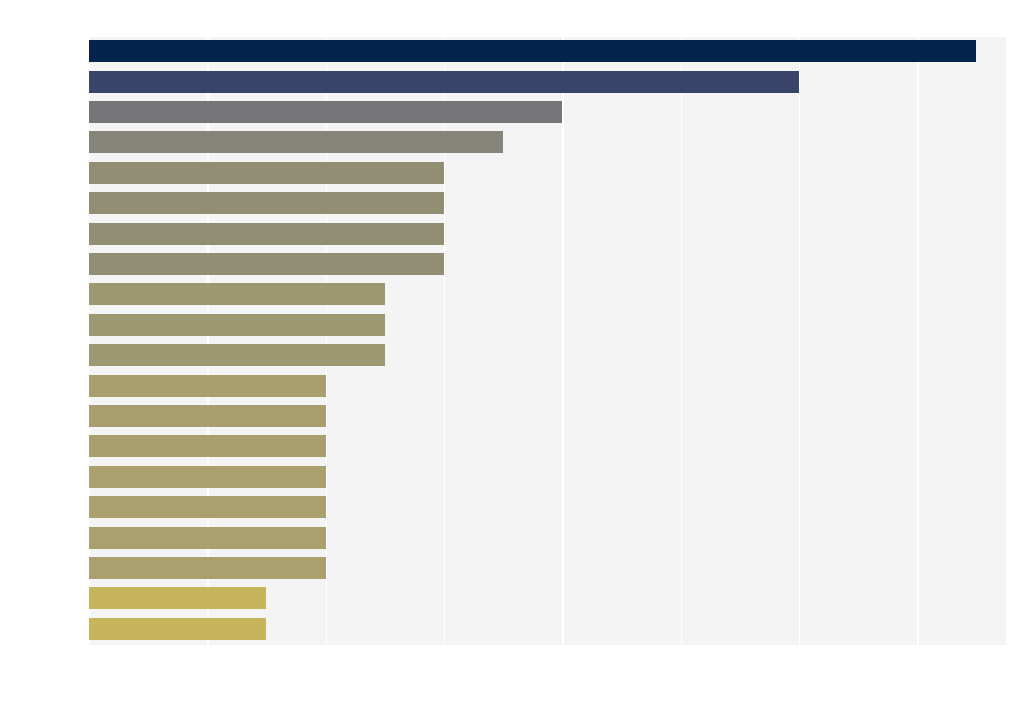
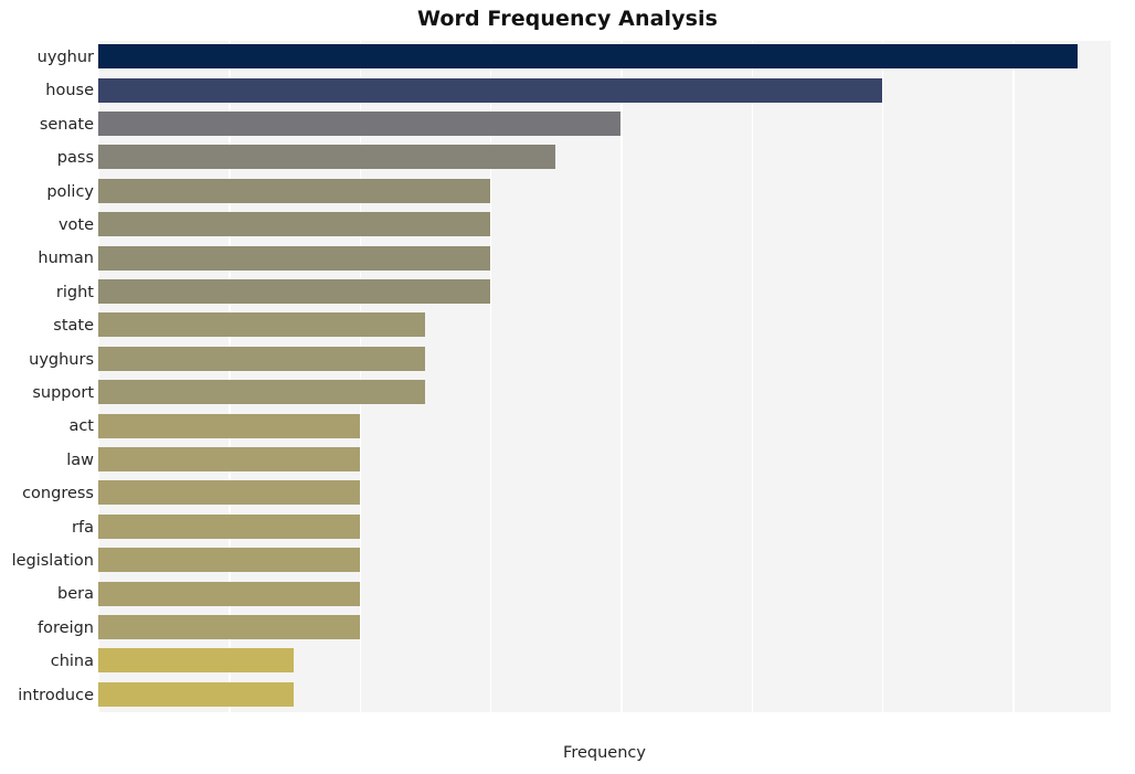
+ Word Frequency Analysis
+ uyghur
+ house
+ senate
+ pass
+ policy
+ vote
+ human
+ right
+ state
+ uyghurs
+ support
+ act
+ law
+ congress
+ rfa
+ legislation
+ bera
+ foreign
+ china
+ introduce
+ Frequency
